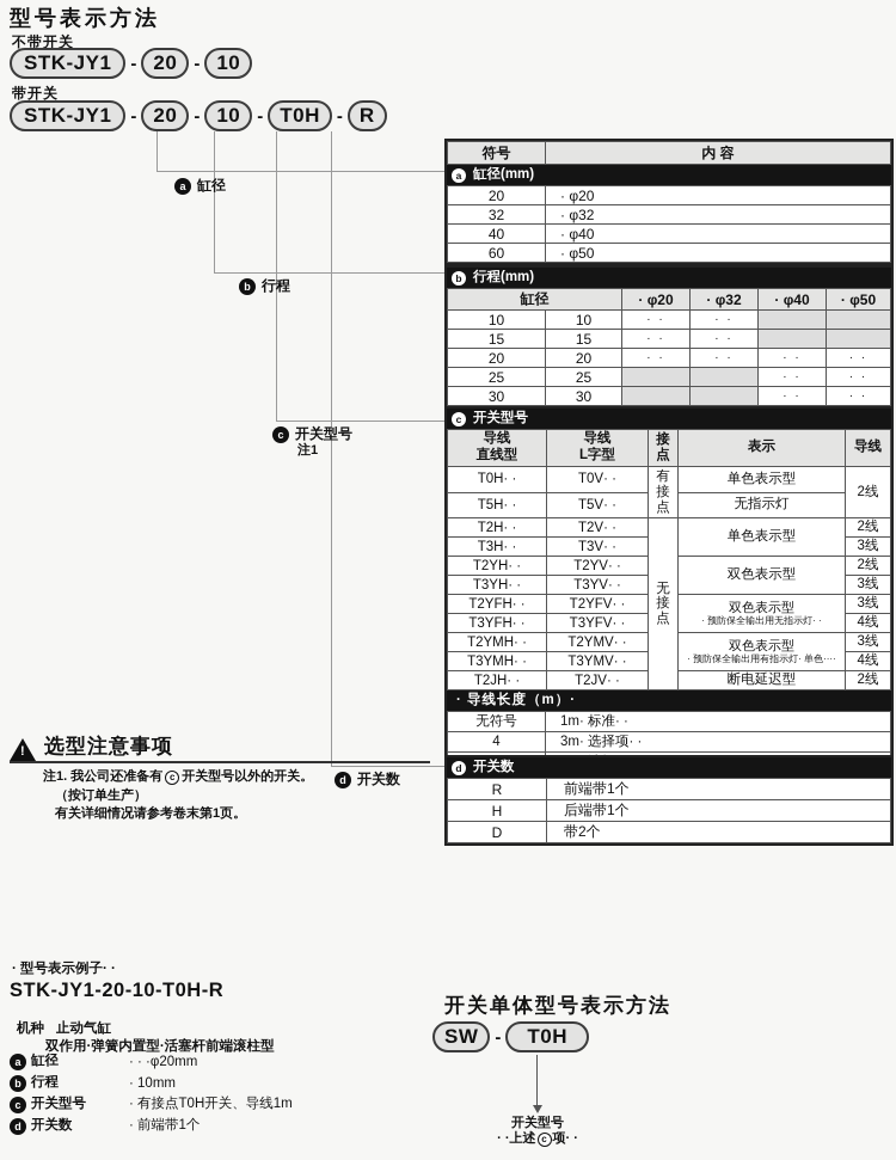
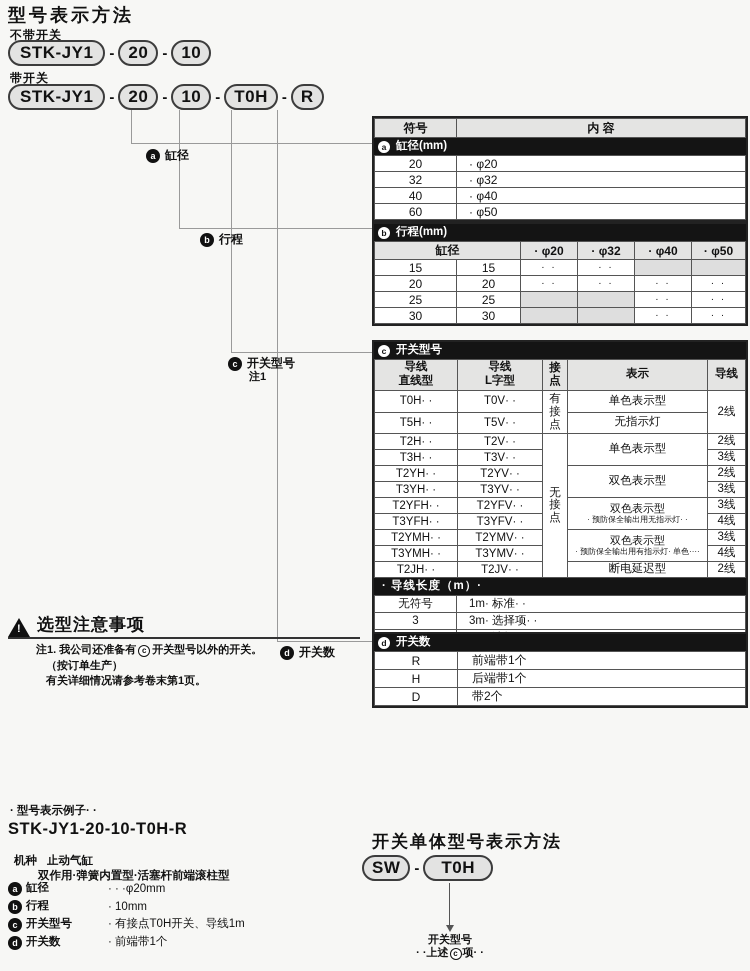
  型号表示方法
  不带开关
  STK-JY1
  -
  20
  -
  10
  带开关
  STK-JY1
  -
  20
  -
  10
  -
  T0H
  -
  R
  a
  缸径
  b
  行程
  c
  开关型号
  注1
  d
  开关数
  符号	内 容
  a
  缸径(mm)
  20	· φ20
  32	· φ32
  40	· φ40
  60	· φ50
  b
  行程(mm)
  缸径	· φ20	· φ32	· φ40	· φ50
- 10	10	· ·	· ·
  15	15	· ·	· ·
  20	20	· ·	· ·	· ·	· ·
  25	25			· ·	· ·
  30	30			· ·	· ·
  c
  开关型号
  导线 直线型	导线 L字型	接点	表示	导线
  T0H· ·	T0V· ·	有接点	单色表示型	2线
  T5H· ·	T5V· ·	无指示灯
  T2H· ·	T2V· ·	无接点	单色表示型	2线
  T3H· ·	T3V· ·	3线
  T2YH· ·	T2YV· ·	双色表示型	2线
  T3YH· ·	T3YV· ·	3线
  T2YFH· ·	T2YFV· ·	双色表示型 · 预防保全输出用无指示灯· ·	3线
  T3YFH· ·	T3YFV· ·	4线
  T2YMH· ·	T2YMV· ·	双色表示型 · 预防保全输出用有指示灯· 单色····	3线
  T3YMH· ·	T3YMV· ·	4线
  T2JH· ·	T2JV· ·	断电延迟型	2线
  · 导线长度（m）·
  无符号	1m· 标准· ·
- 4	3m· 选择项· ·
+ 3	3m· 选择项· ·
  d
  开关数
  R	前端带1个
  H	后端带1个
  D	带2个
  选型注意事项
  注1. 我公司还准备有
  c
  开关型号以外的开关。
  （按订单生产）
  有关详细情况请参考卷末第1页。
  · 型号表示例子· ·
  STK-JY1-20-10-T0H-R
  机种
  止动气缸
  双作用·弹簧内置型·活塞杆前端滚柱型
  a
  缸径
  · · ·φ20mm
  b
  行程
  · 10mm
  c
  开关型号
  · 有接点T0H开关、导线1m
  d
  开关数
  · 前端带1个
  开关单体型号表示方法
  SW
  -
  T0H
  开关型号
  · ·上述
  c
  项· ·
